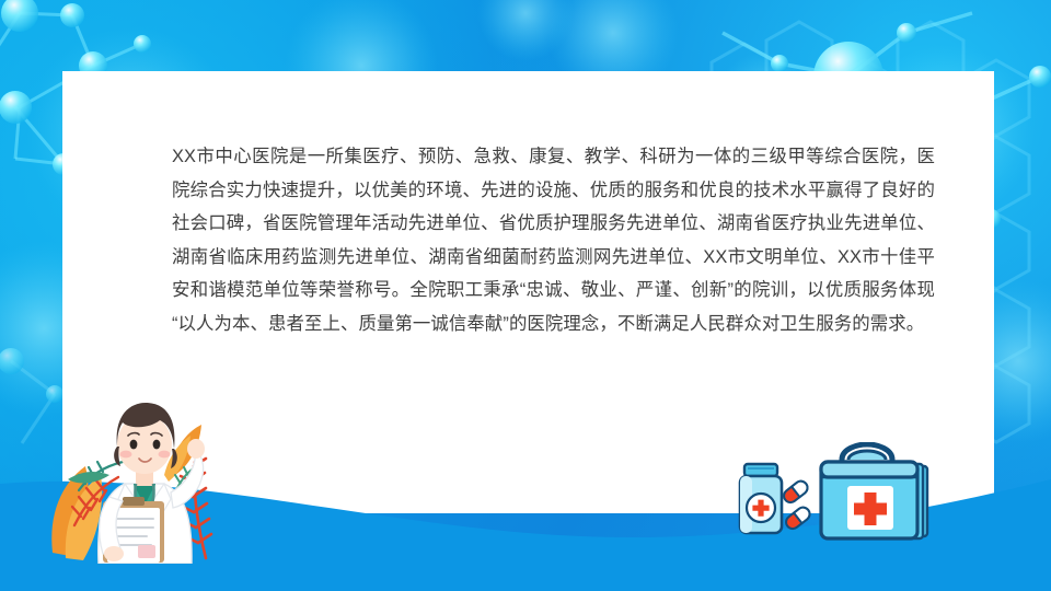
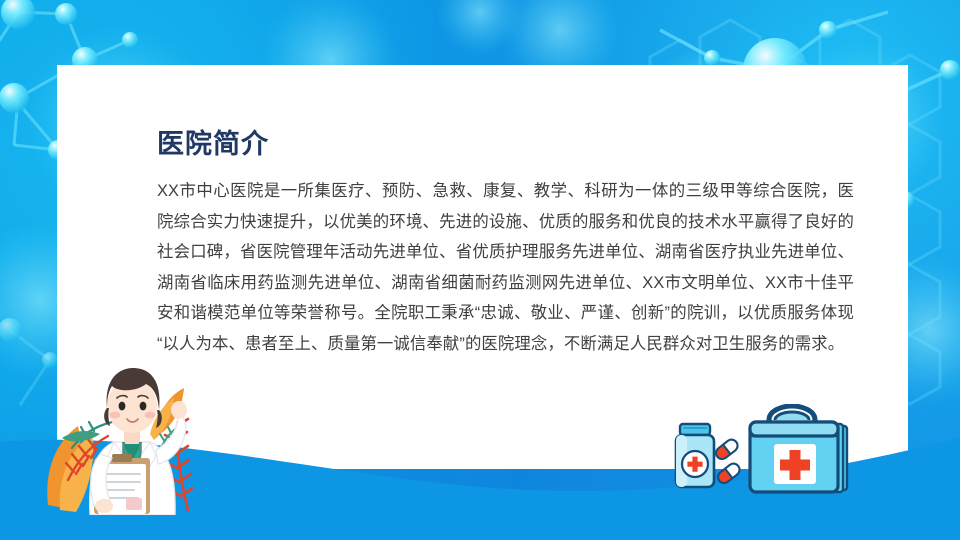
+ 医院简介
  XX市中心医院是一所集医疗、预防、急救、康复、教学、科研为一体的三级甲等综合医院，医院综合实力快速提升，以优美的环境、先进的设施、优质的服务和优良的技术水平赢得了良好的社会口碑，省医院管理年活动先进单位、省优质护理服务先进单位、湖南省医疗执业先进单位、湖南省临床用药监测先进单位、湖南省细菌耐药监测网先进单位、XX市文明单位、XX市十佳平安和谐模范单位等荣誉称号。全院职工秉承“忠诚、敬业、严谨、创新”的院训，以优质服务体现“以人为本、患者至上、质量第一诚信奉献”的医院理念，不断满足人民群众对卫生服务的需求。
